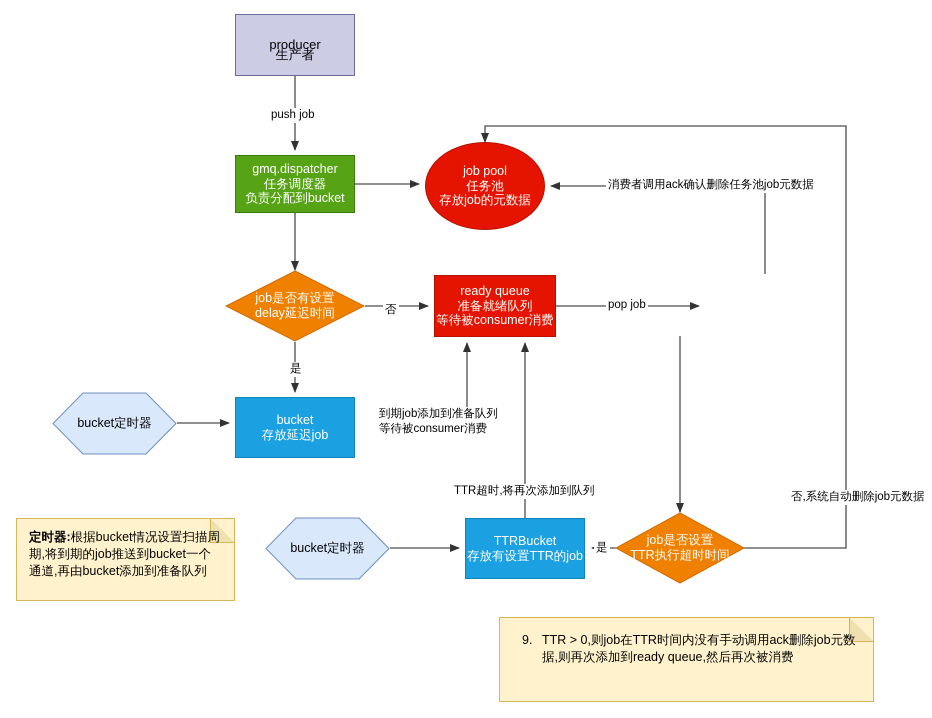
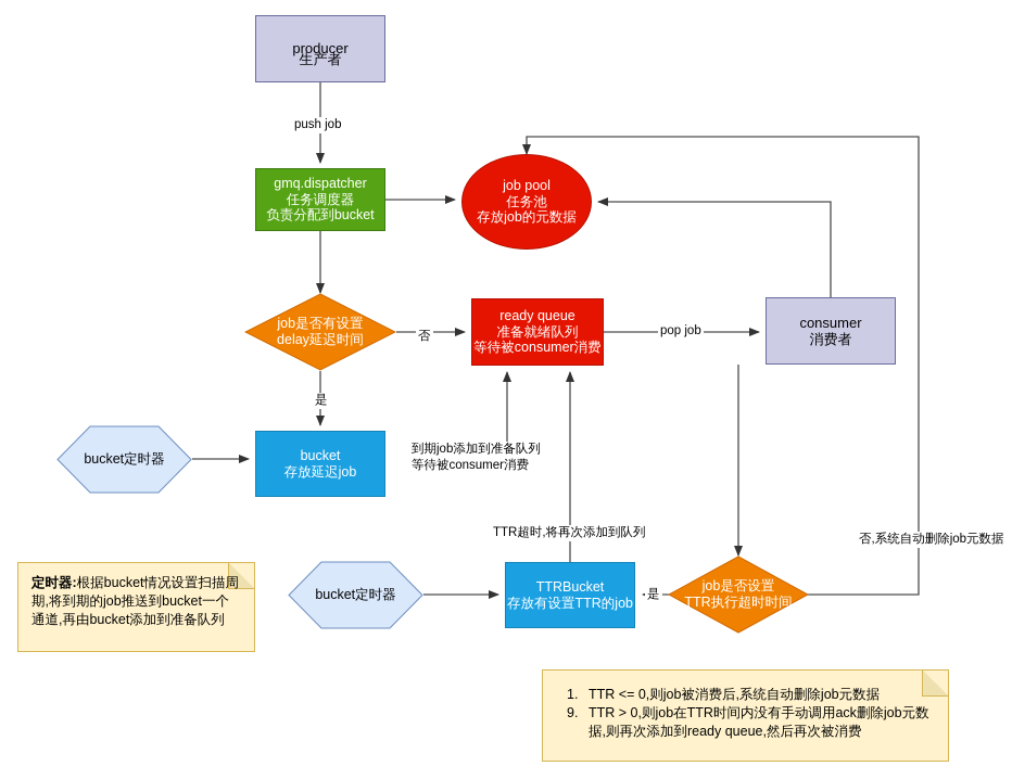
  producer
  生产者
  gmq.dispatcher
  任务调度器
  负责分配到bucket
  job pool
  任务池
  存放job的元数据
  job是否有设置
  delay延迟时间
  ready queue
  准备就绪队列
  等待被consumer消费
+ consumer
+ 消费者
  bucket
  存放延迟job
  bucket定时器
  bucket定时器
  TTRBucket
  存放有设置TTR的job
  job是否设置
  TTR执行超时时间
  push job
  否
  是
  到期job添加到准备队列
  等待被consumer消费
  pop job
- 消费者调用ack确认删除任务池job元数据
  TTR超时,将再次添加到队列
  是
  否,系统自动删除job元数据
  定时器:根据bucket情况设置扫描周期,将到期的job推送到bucket一个通道,再由bucket添加到准备队列
+ 1.
+ TTR <= 0,则job被消费后,系统自动删除job元数据
  9.
  TTR > 0,则job在TTR时间内没有手动调用ack删除job元数据,则再次添加到ready queue,然后再次被消费
